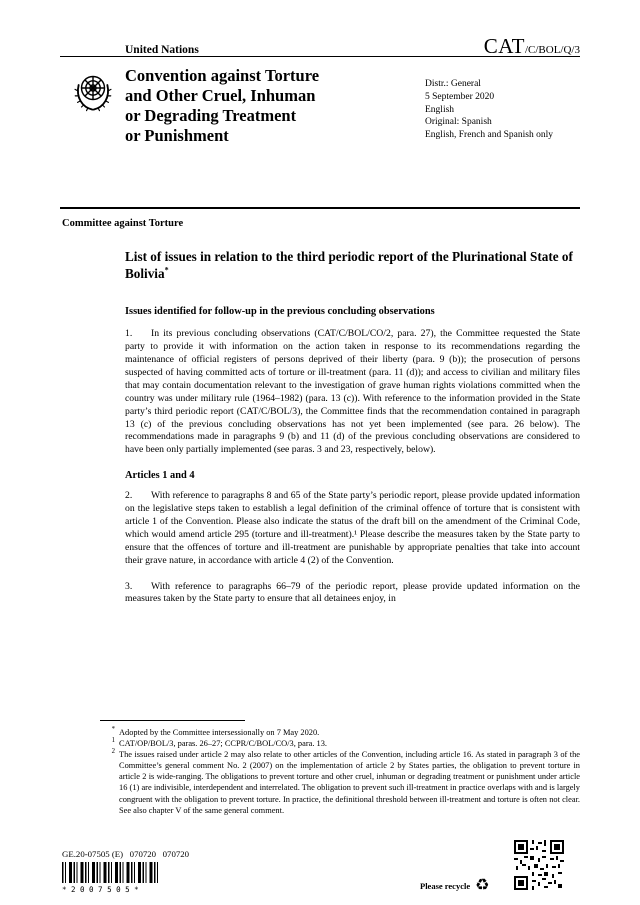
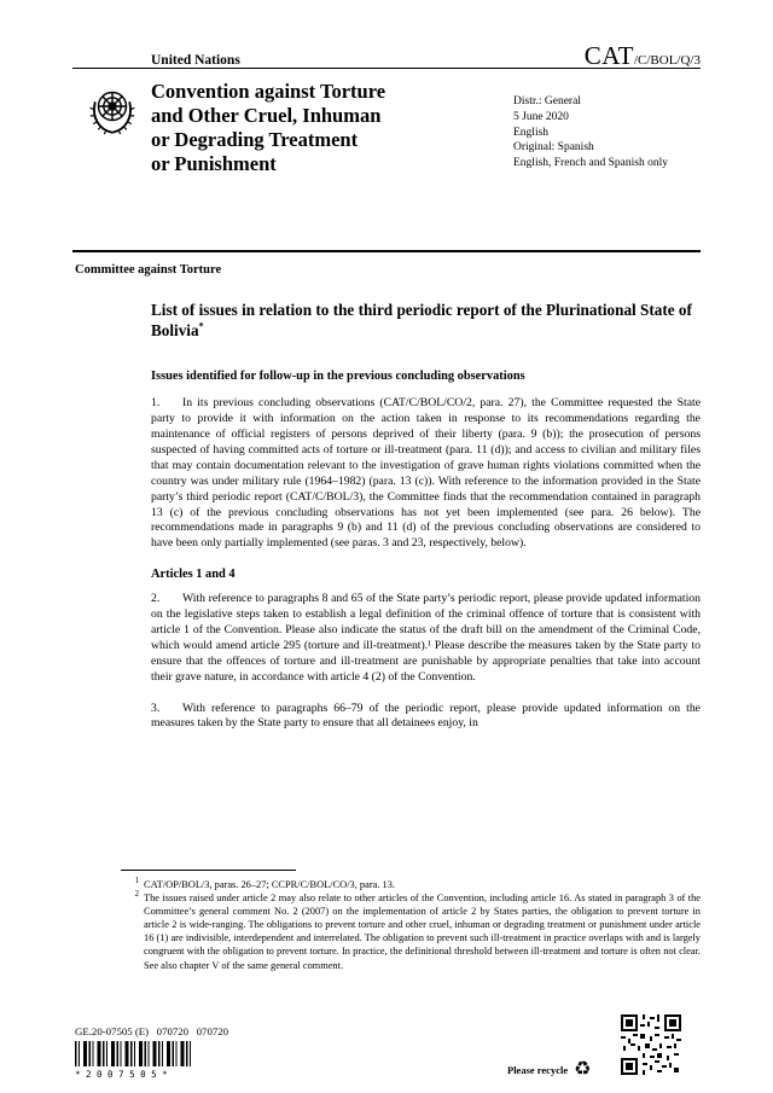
  United Nations
  CAT/C/BOL/Q/3
  Convention against Torture
  and Other Cruel, Inhuman
  or Degrading Treatment
  or Punishment
  Distr.: General
- 5 September 2020
+ 5 June 2020
  English
  Original: Spanish
  English, French and Spanish only
  Committee against Torture
  List of issues in relation to the third periodic report of the Plurinational State of Bolivia*
  Issues identified for follow-up in the previous concluding observations
  1. In its previous concluding observations (CAT/C/BOL/CO/2, para. 27), the Committee requested the State party to provide it with information on the action taken in response to its recommendations regarding the maintenance of official registers of persons deprived of their liberty (para. 9 (b)); the prosecution of persons suspected of having committed acts of torture or ill-treatment (para. 11 (d)); and access to civilian and military files that may contain documentation relevant to the investigation of grave human rights violations committed when the country was under military rule (1964–1982) (para. 13 (c)). With reference to the information provided in the State party’s third periodic report (CAT/C/BOL/3), the Committee finds that the recommendation contained in paragraph 13 (c) of the previous concluding observations has not yet been implemented (see para. 26 below). The recommendations made in paragraphs 9 (b) and 11 (d) of the previous concluding observations are considered to have been only partially implemented (see paras. 3 and 23, respectively, below).
  Articles 1 and 4
  2. With reference to paragraphs 8 and 65 of the State party’s periodic report, please provide updated information on the legislative steps taken to establish a legal definition of the criminal offence of torture that is consistent with article 1 of the Convention. Please also indicate the status of the draft bill on the amendment of the Criminal Code, which would amend article 295 (torture and ill-treatment).¹ Please describe the measures taken by the State party to ensure that the offences of torture and ill-treatment are punishable by appropriate penalties that take into account their grave nature, in accordance with article 4 (2) of the Convention.
  3. With reference to paragraphs 66–79 of the periodic report, please provide updated information on the measures taken by the State party to ensure that all detainees enjoy, in
- Adopted by the Committee intersessionally on 7 May 2020.
  CAT/OP/BOL/3, paras. 26–27; CCPR/C/BOL/CO/3, para. 13.
  The issues raised under article 2 may also relate to other articles of the Convention, including article 16. As stated in paragraph 3 of the Committee’s general comment No. 2 (2007) on the implementation of article 2 by States parties, the obligation to prevent torture in article 2 is wide-ranging. The obligations to prevent torture and other cruel, inhuman or degrading treatment or punishment under article 16 (1) are indivisible, interdependent and interrelated. The obligation to prevent such ill-treatment in practice overlaps with and is largely congruent with the obligation to prevent torture. In practice, the definitional threshold between ill-treatment and torture is often not clear. See also chapter V of the same general comment.
  GE.20-07505 (E) 070720 070720
  *2007505*
  Please recycle
  ♻
